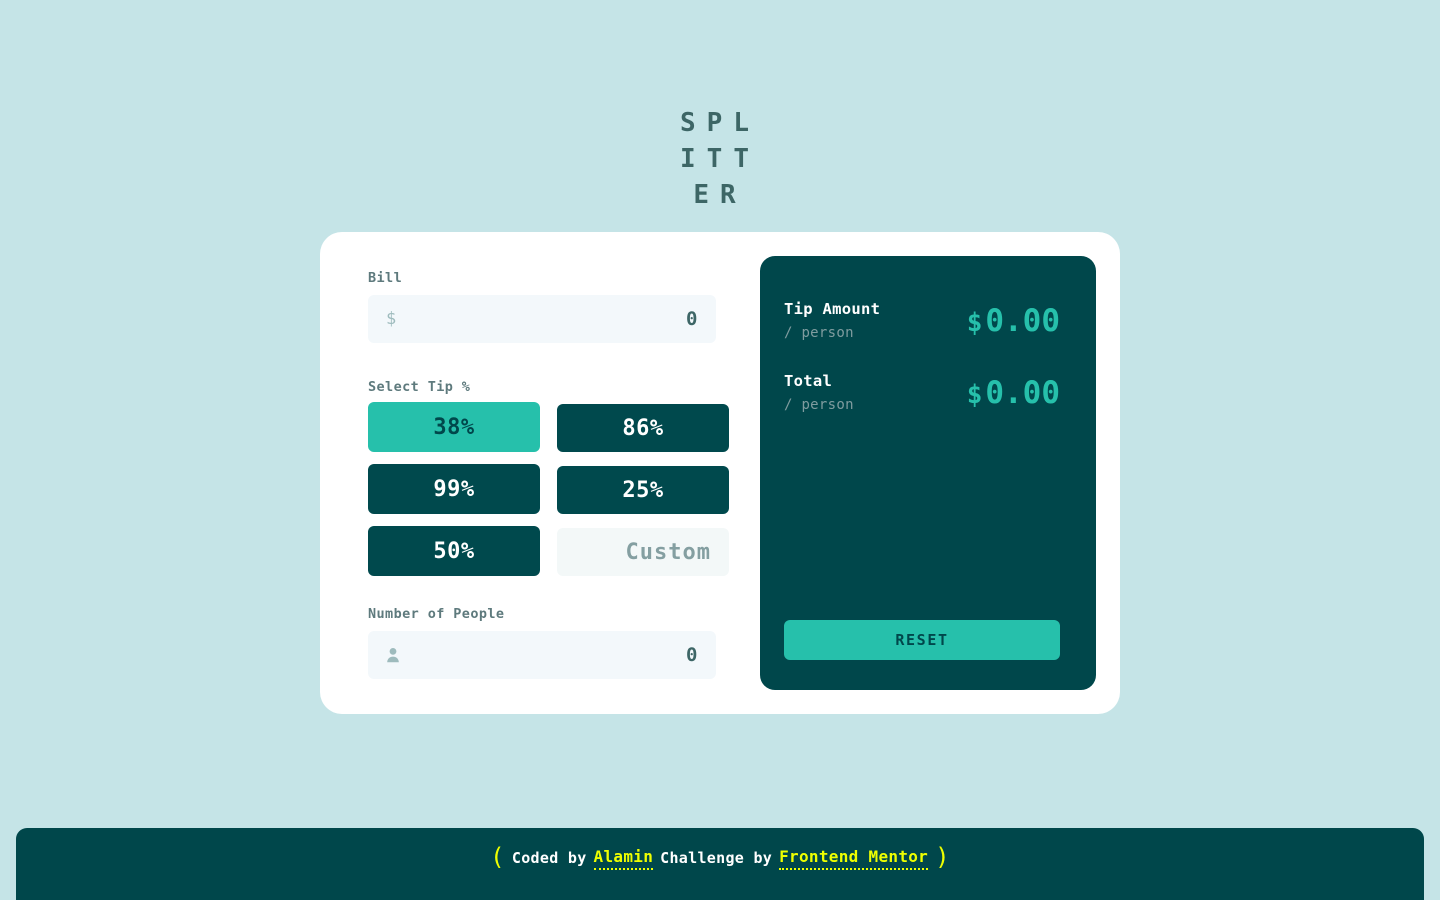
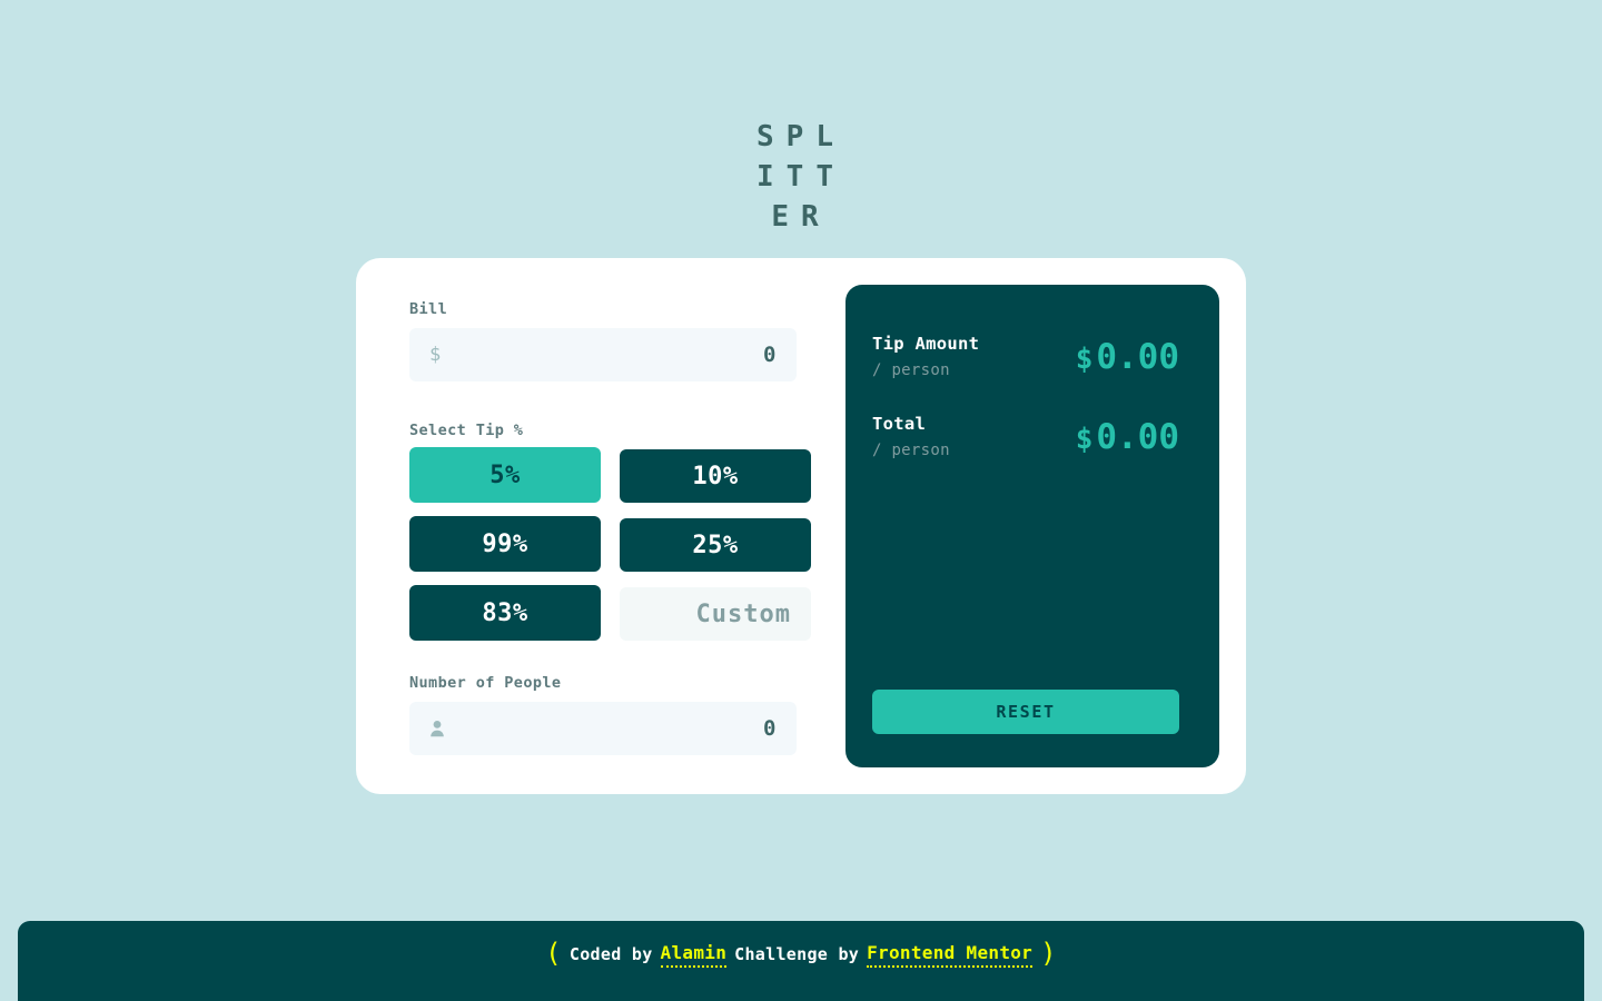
  SPLITTER
  Bill
  $
  0
  Select Tip %
- 38%
+ 5%
- 86%
+ 10%
  99%
  25%
- 50%
+ 83%
  Custom
  Number of People
  0
  Tip Amount
  / person
  $0.00
  Total
  / person
  $0.00
  RESET
  (
  Coded by
  Alamin
  Challenge by
  Frontend Mentor
  )
